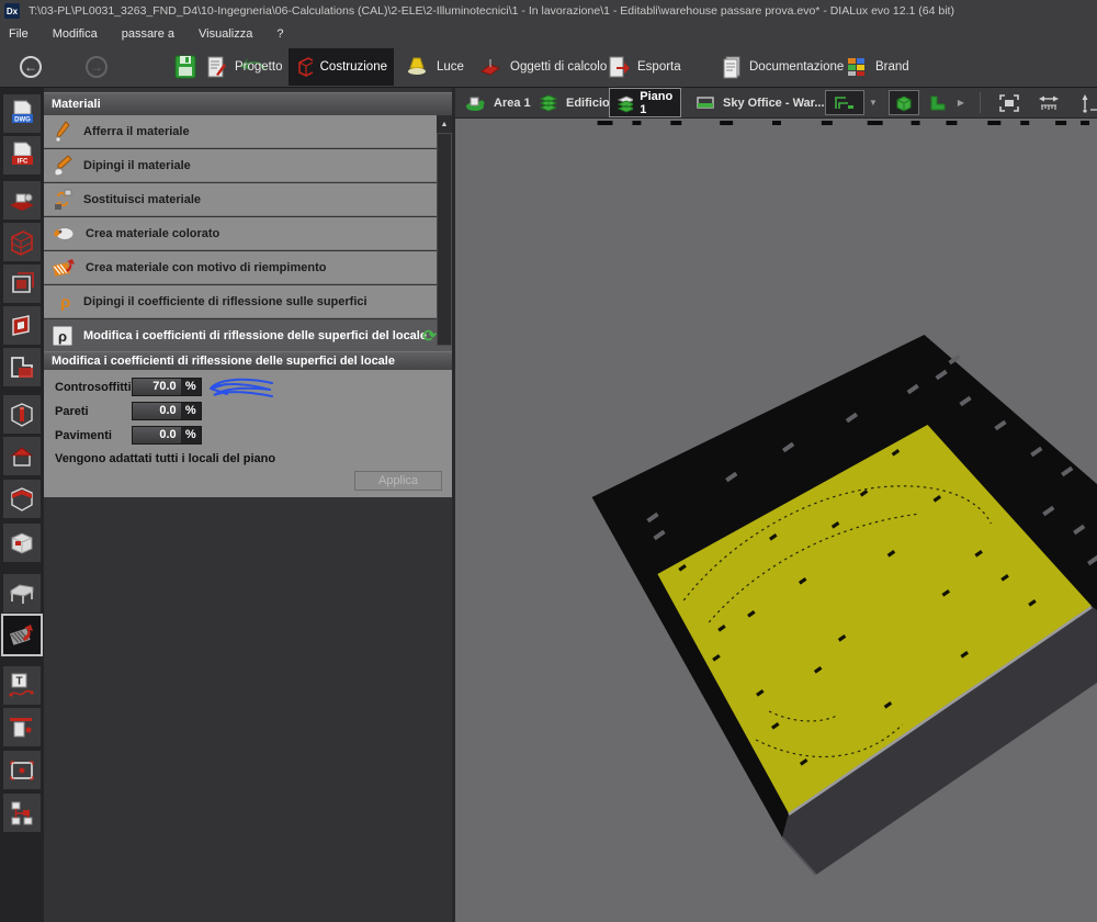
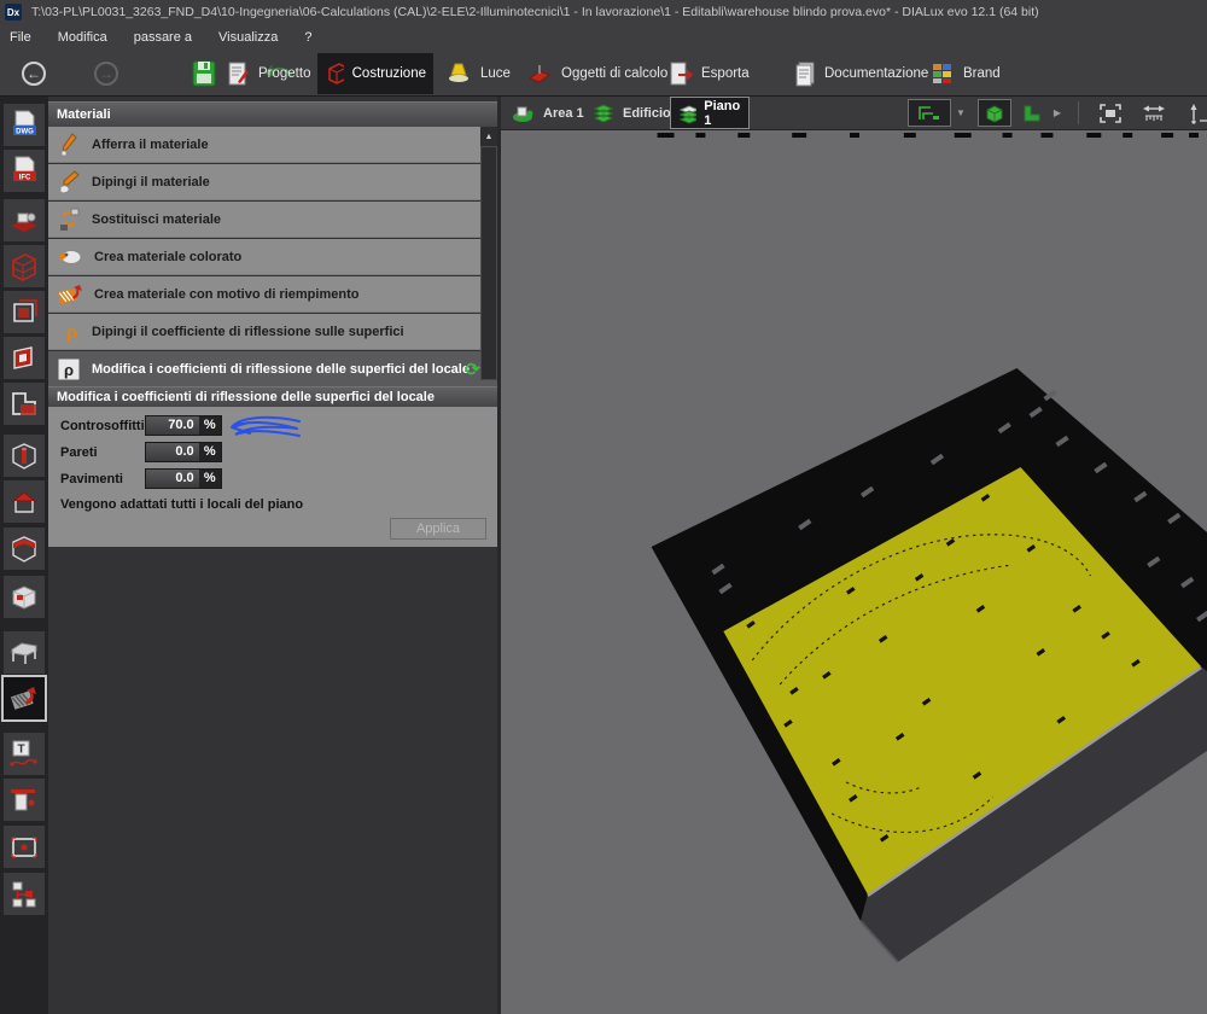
  Dx
- T:\03-PL\PL0031_3263_FND_D4\10-Ingegneria\06-Calculations (CAL)\2-ELE\2-Illuminotecnici\1 - In lavorazione\1 - Editabli\warehouse passare prova.evo* - DIALux evo 12.1 (64 bit)
+ T:\03-PL\PL0031_3263_FND_D4\10-Ingegneria\06-Calculations (CAL)\2-ELE\2-Illuminotecnici\1 - In lavorazione\1 - Editabli\warehouse blindo prova.evo* - DIALux evo 12.1 (64 bit)
  File
  Modifica
  passare a
  Visualizza
  ?
  ←
  →
  Progetto
  Costruzione
  Luce
  Oggetti di calcolo
  Esporta
  Documentazione
  Brand
  T
  Materiali
  Afferra il materiale
  Dipingi il materiale
  Sostituisci materiale
  Crea materiale colorato
  Crea materiale con motivo di riempimento
  ρ
  Dipingi il coefficiente di riflessione sulle superfici
  ρ
  Modifica i coefficienti di riflessione delle superfici del locale
  ⟳
  Modifica i coefficienti di riflessione delle superfici del locale
  Controsoffitti
  70.0
  %
  Pareti
  0.0
  %
  Pavimenti
  0.0
  %
  Vengono adattati tutti i locali del piano
  Applica
  Area 1
  Edificio
  Piano 1
- Sky Office - War...
  ▼
  ▶
